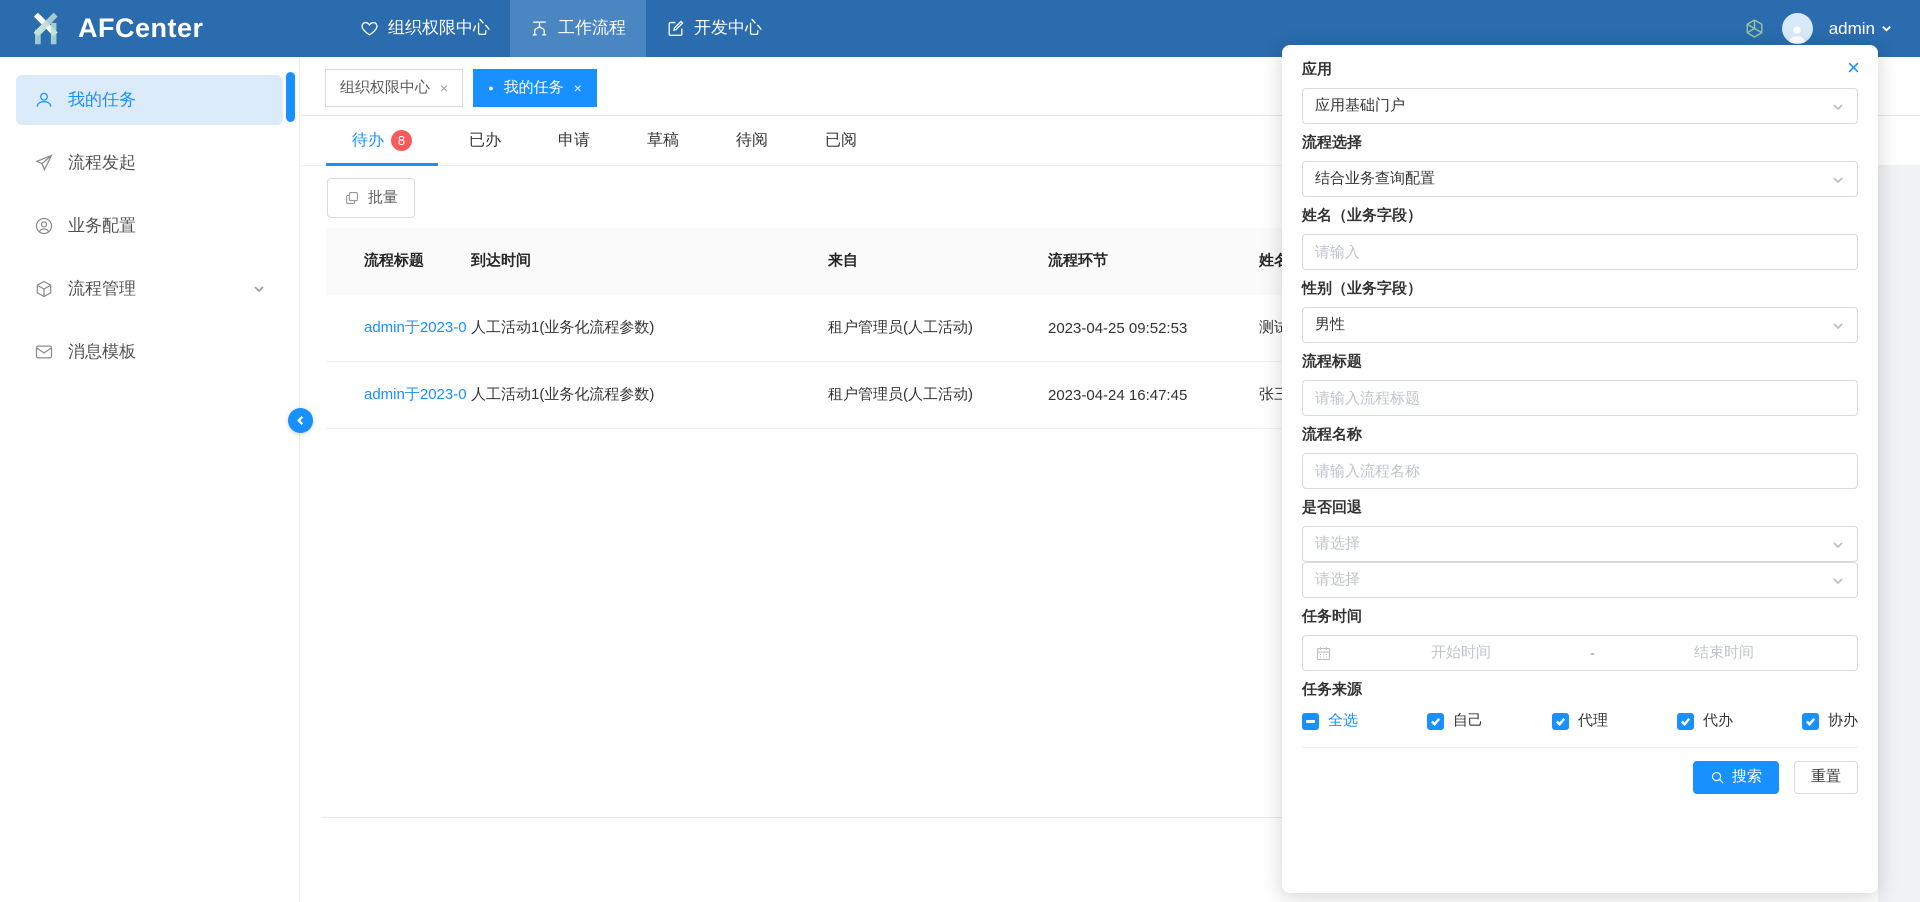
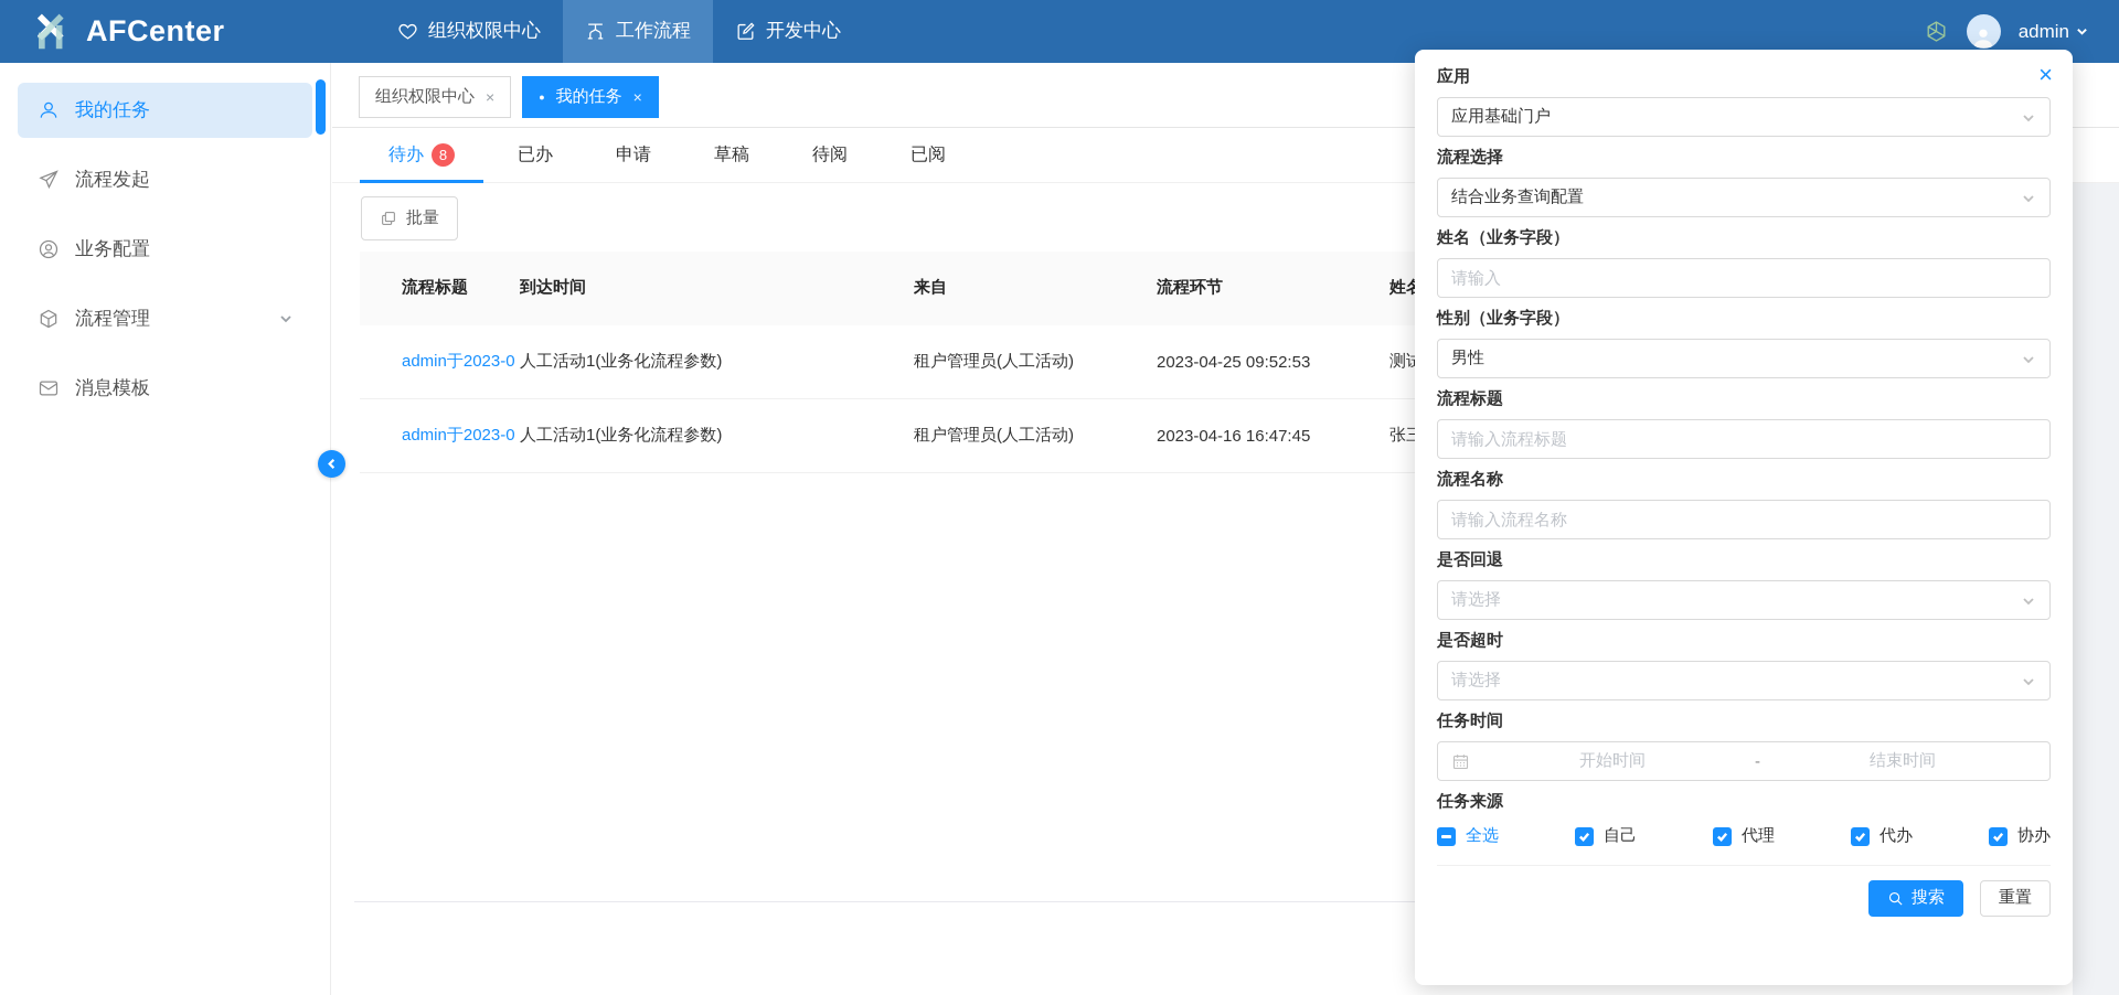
  AFCenter
  组织权限中心
  工作流程
  开发中心
  admin
  我的任务
  流程发起
  业务配置
  流程管理
  消息模板
  组织权限中心
  ×
  ●
  我的任务
  ×
  待办
  8
  已办
  申请
  草稿
  待阅
  已阅
  批量
  流程标题
  到达时间
  来自
  流程环节
  admin于2023-0
  人工活动1(业务化流程参数)
  租户管理员(人工活动)
  2023-04-25 09:52:53
  admin于2023-0
  人工活动1(业务化流程参数)
  租户管理员(人工活动)
- 2023-04-24 16:47:45
+ 2023-04-16 16:47:45
  ×
  应用
  应用基础门户
  流程选择
  结合业务查询配置
  姓名（业务字段）
  请输入
  性别（业务字段）
  男性
  流程标题
  请输入流程标题
  流程名称
  请输入流程名称
  是否回退
  请选择
+ 是否超时
  请选择
  任务时间
  开始时间
  -
  结束时间
  任务来源
  全选
  自己
  代理
  代办
  协办
  搜索
  重置
